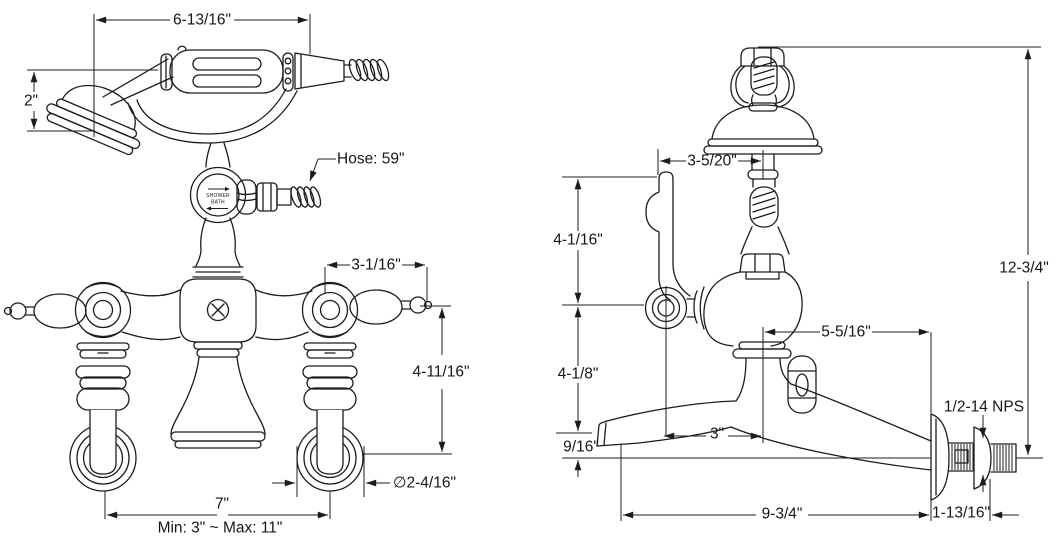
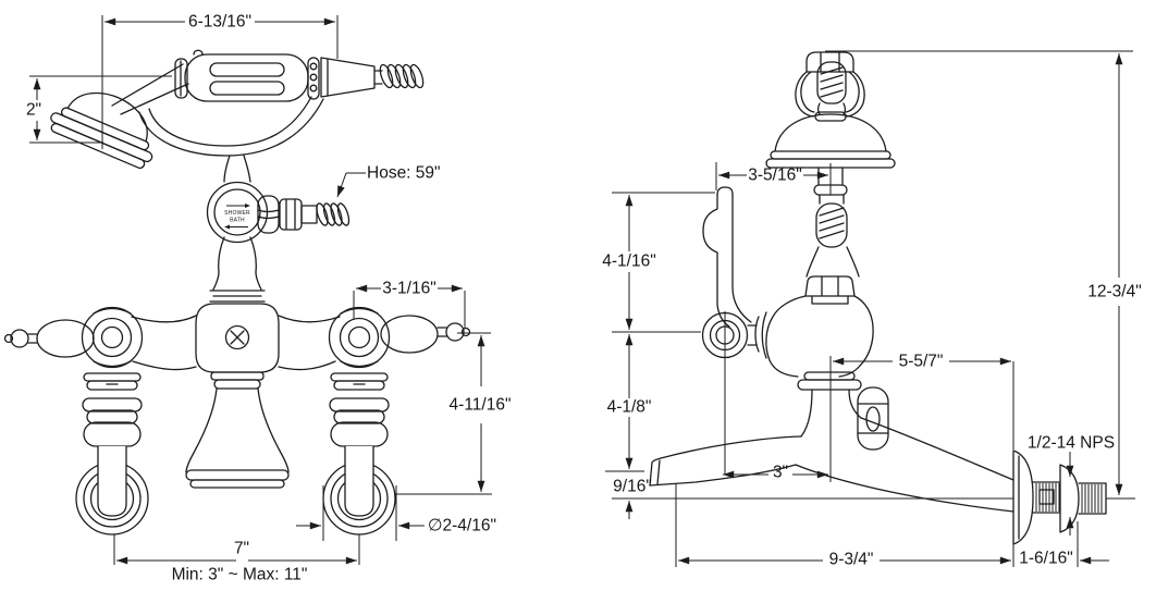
  6-13/16"
  2"
  Hose: 59"
  3-1/16"
  4-11/16"
  ∅2-4/16"
  7"
  Min: 3" ~ Max: 11"
- 3-5/20"
+ 3-5/16"
  4-1/16"
  4-1/8"
  9/16"
  3"
- 5-5/16"
+ 5-5/7"
  12-3/4"
  9-3/4"
- 1-13/16"
+ 1-6/16"
  1/2-14 NPS
